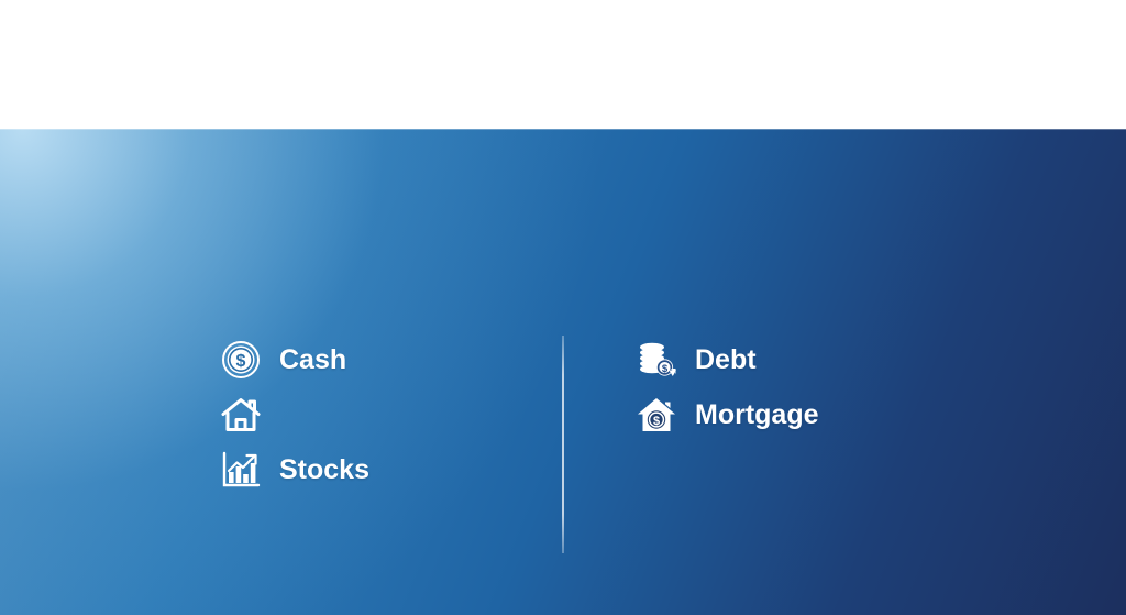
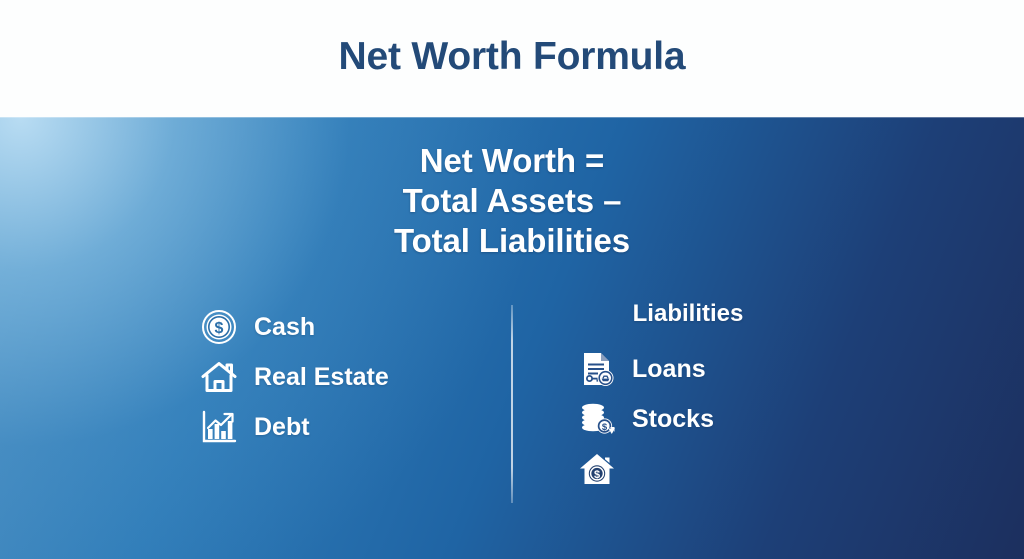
+ Net Worth Formula
+ Net Worth =
+ Total Assets –
+ Total Liabilities
  $
  Cash
+ Real Estate
- Stocks
+ Debt
+ Liabilities
+ Loans
  $
- Debt
+ Stocks
  $
- Mortgage
